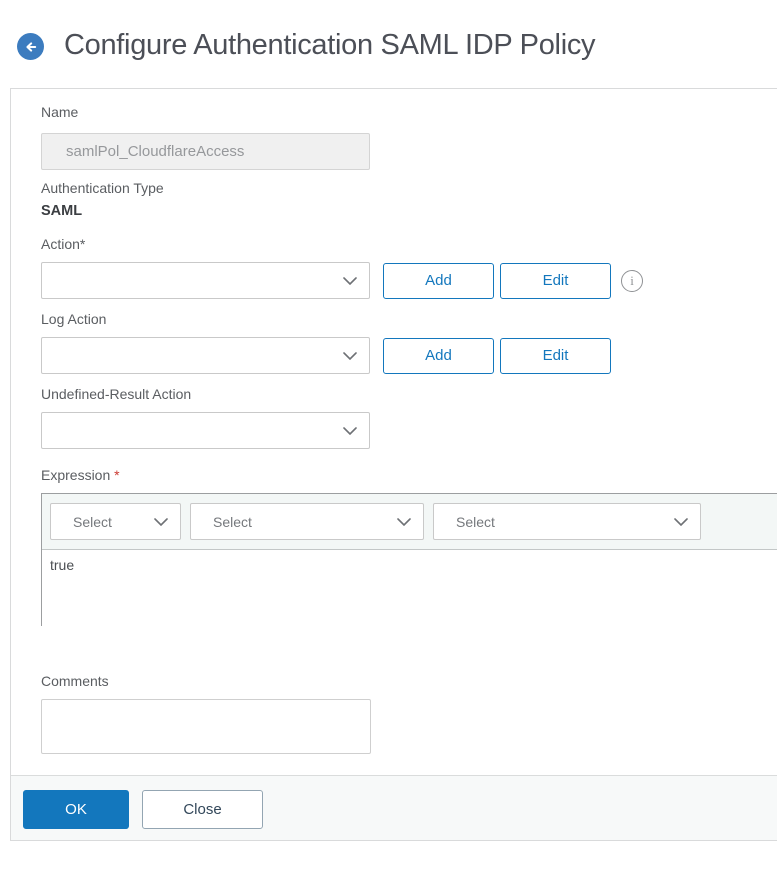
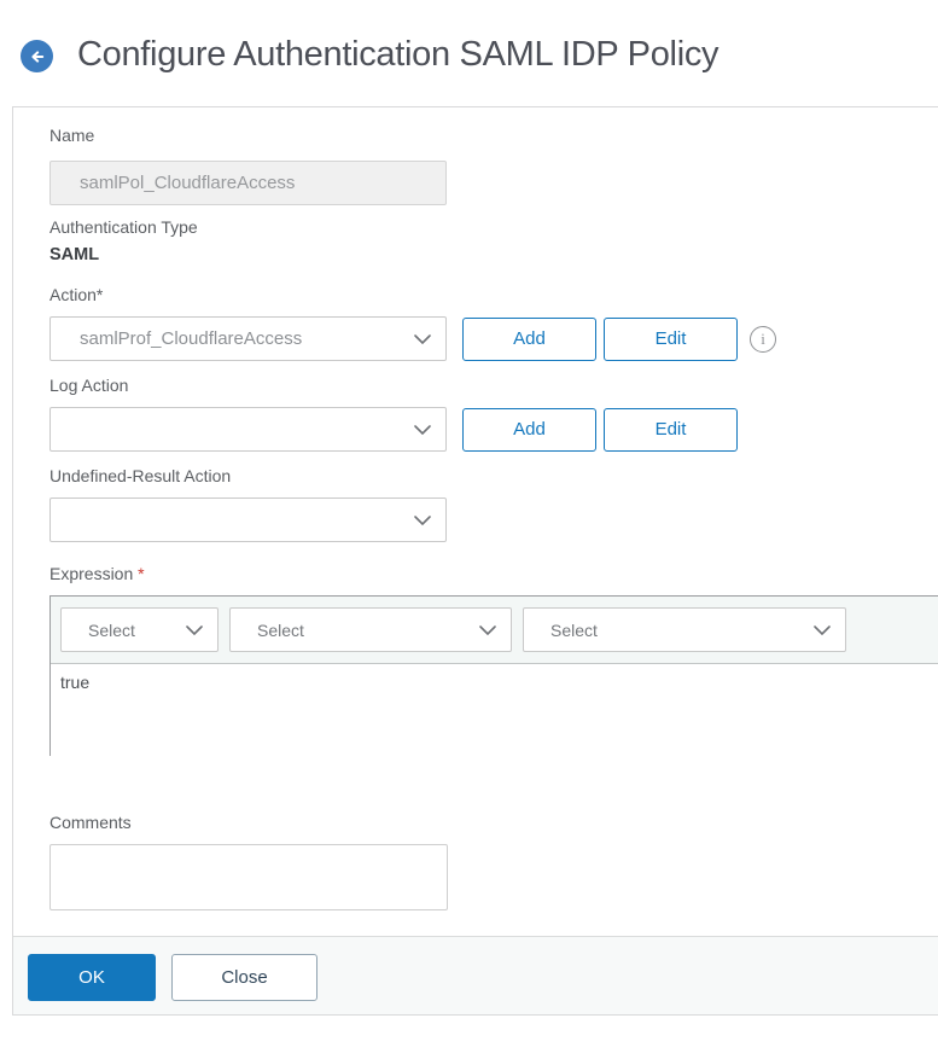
  Configure Authentication SAML IDP Policy
  Name
  samlPol_CloudflareAccess
  Authentication Type
  SAML
  Action*
+ samlProf_CloudflareAccess
  Add
  Edit
  i
  Log Action
  Add
  Edit
  Undefined-Result Action
  Expression *
  Select
  Select
  Select
  true
  Comments
  OK
  Close
